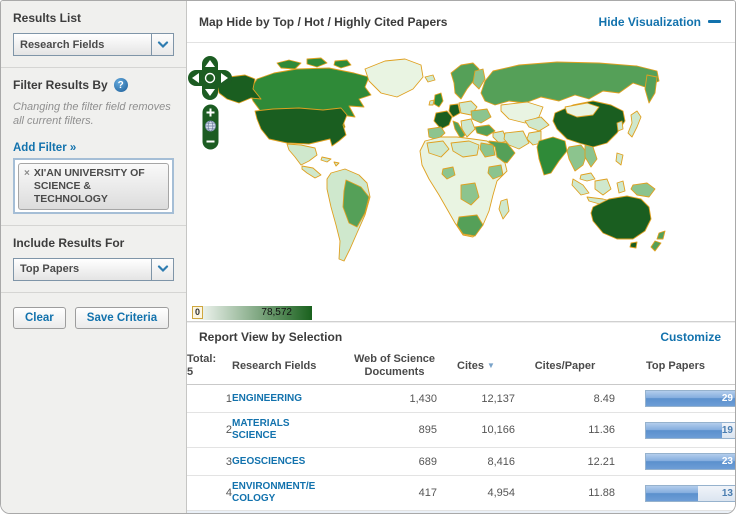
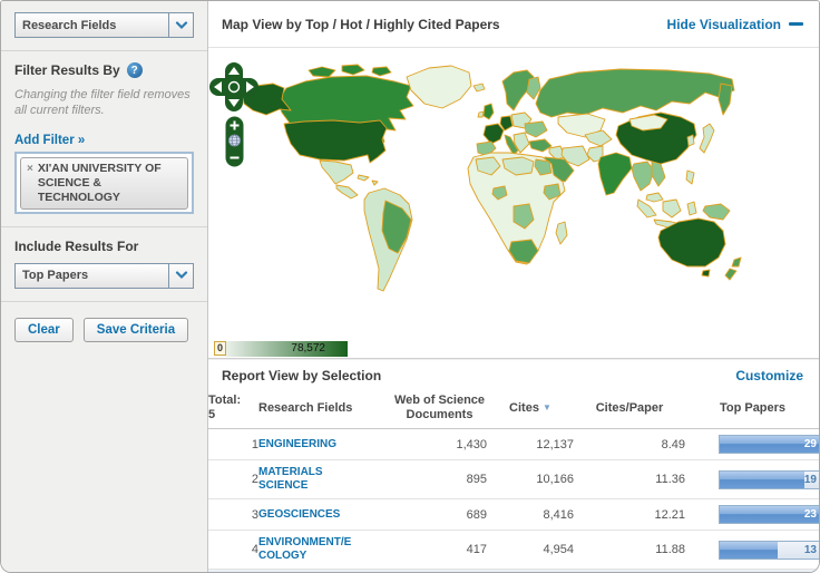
- Results List
  Research Fields
  Filter Results By
  ?
  Changing the filter field removes all current filters.
  Add Filter »
  ×
  XI'AN UNIVERSITY OF SCIENCE & TECHNOLOGY
  Include Results For
  Top Papers
  Clear
  Save Criteria
- Map Hide by Top / Hot / Highly Cited Papers
+ Map View by Top / Hot / Highly Cited Papers
  Hide Visualization
  0
  78,572
  Report View by Selection
  Customize
  Total: 5	Research Fields	Web of Science Documents	Cites ▼	Cites/Paper	Top Papers
  1	ENGINEERING	1,430	12,137	8.49	29
  2	MATERIALS SCIENCE	895	10,166	11.36	19
  3	GEOSCIENCES	689	8,416	12.21	23
  4	ENVIRONMENT/E COLOGY	417	4,954	11.88	13
